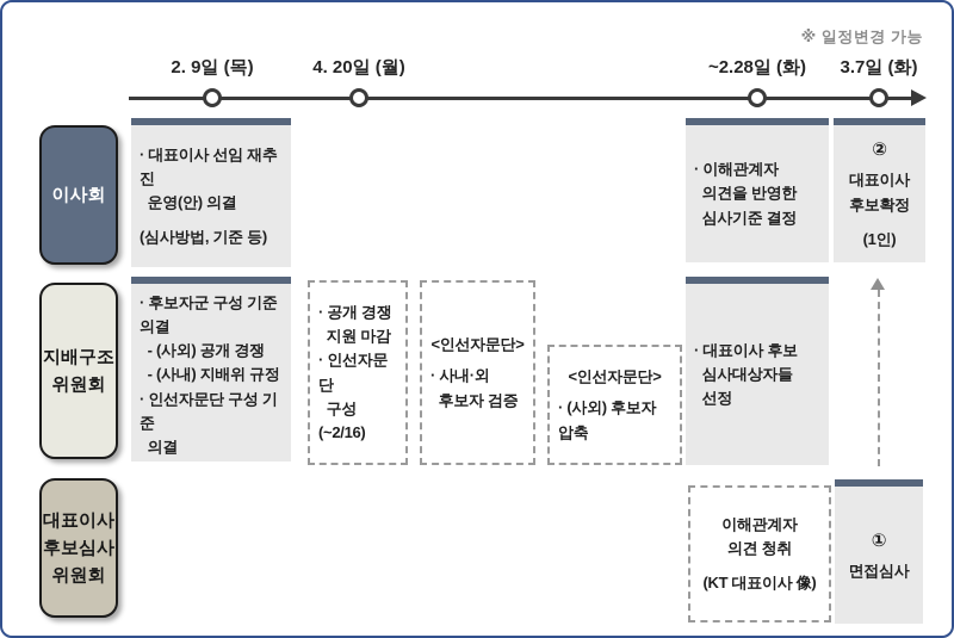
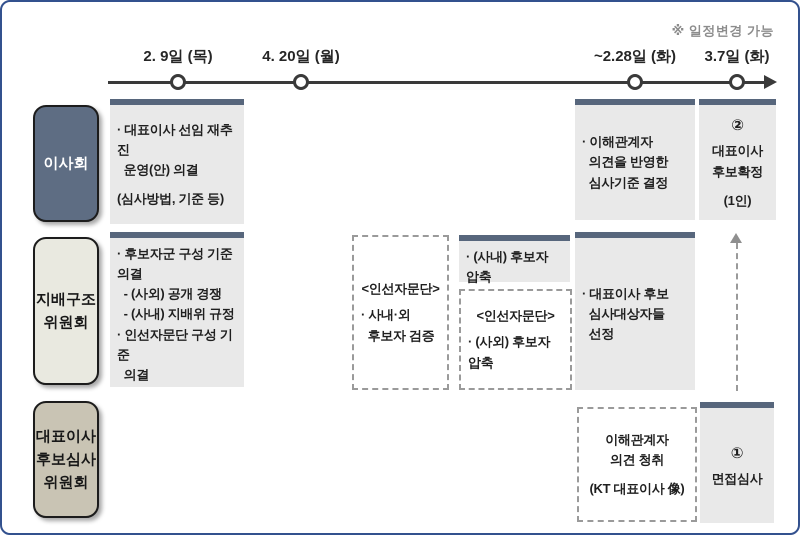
  ※ 일정변경 가능
  2. 9일 (목)
  4. 20일 (월)
  ~2.28일 (화)
  3.7일 (화)
  이사회
  지배구조
  위원회
  대표이사
  후보심사
  위원회
  · 대표이사 선임 재추진
  운영(안) 의결
  (심사방법, 기준 등)
  · 이해관계자
  의견을 반영한
  심사기준 결정
  ②
  대표이사
  후보확정
  (1인)
  · 후보자군 구성 기준 의결
  - (사외) 공개 경쟁
  - (사내) 지배위 규정
  · 인선자문단 구성 기준
  의결
- · 공개 경쟁
- 지원 마감
- · 인선자문단
- 구성 (~2/16)
  <인선자문단>
  · 사내·외
  후보자 검증
+ · (사내) 후보자 압축
  <인선자문단>
  · (사외) 후보자 압축
  · 대표이사 후보
  심사대상자들
  선정
  이해관계자
  의견 청취
  (KT 대표이사 像)
  ①
  면접심사
